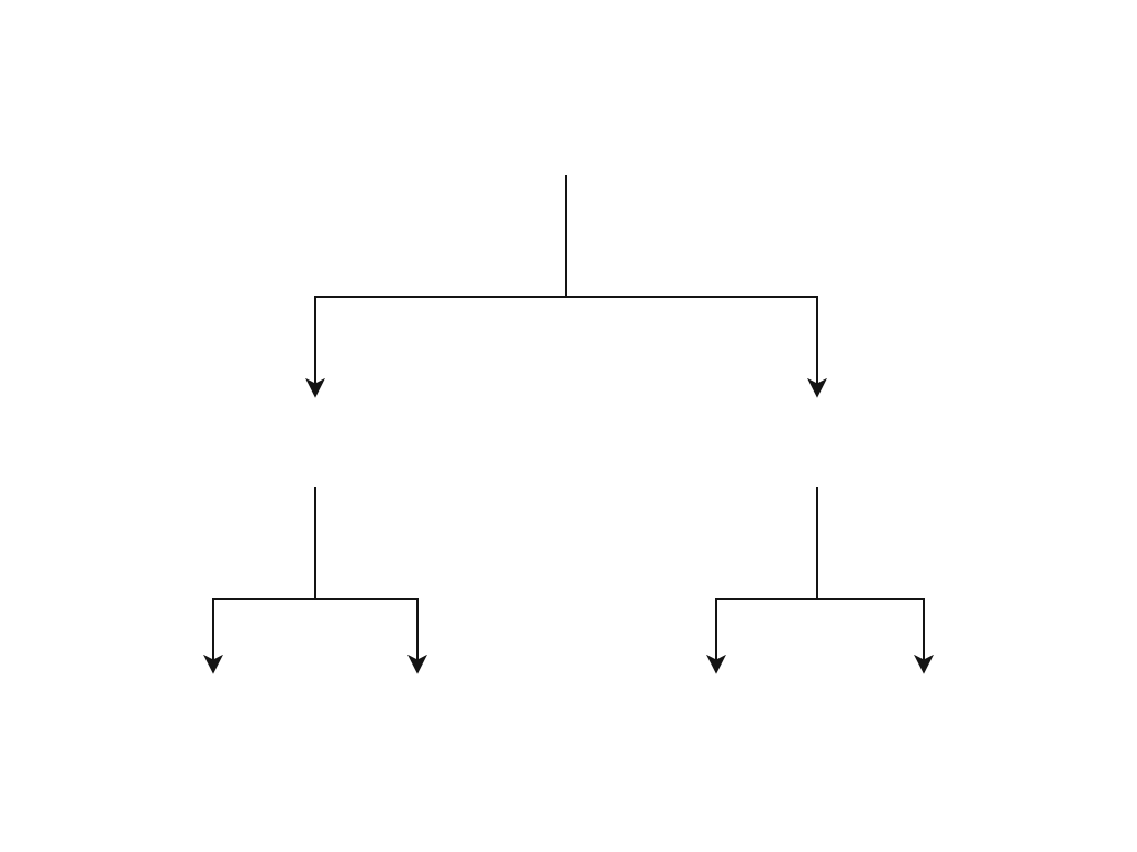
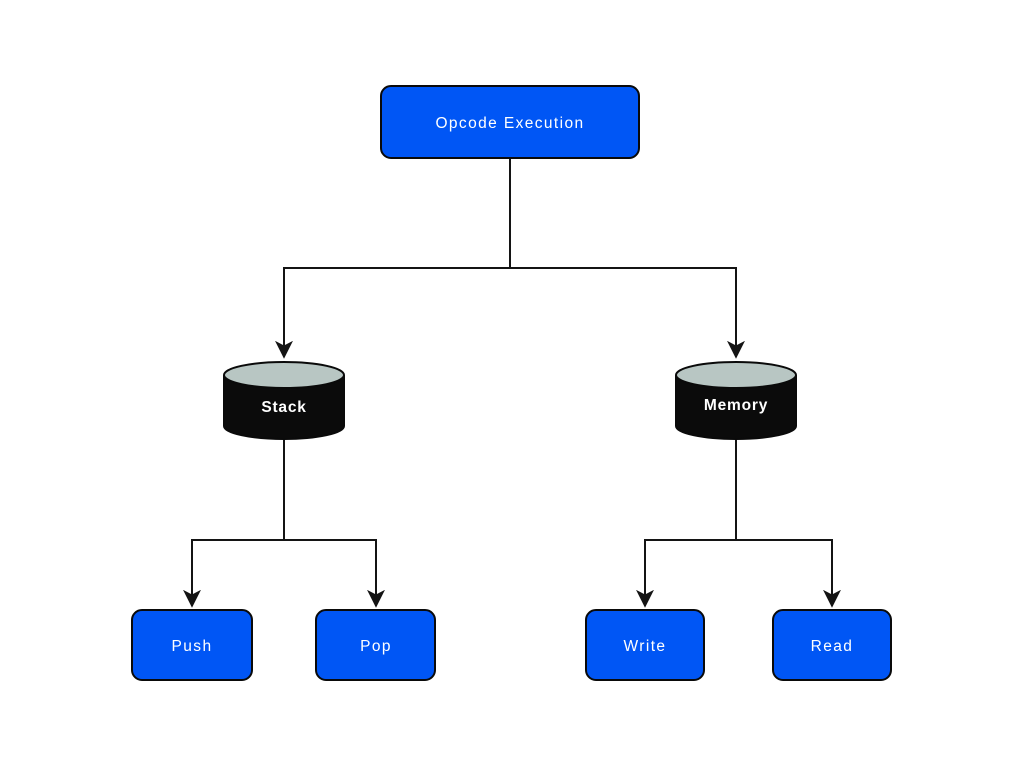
+ Opcode Execution
+ Stack
+ Memory
+ Push
+ Pop
+ Write
+ Read
